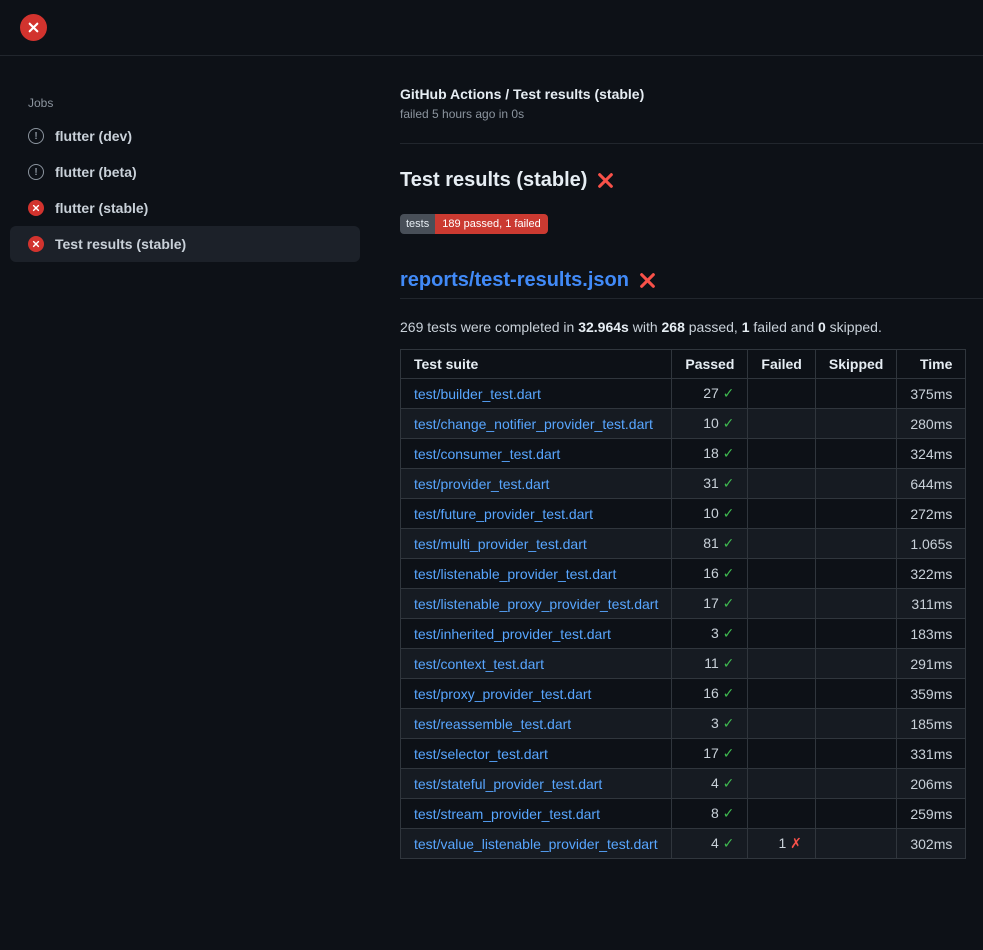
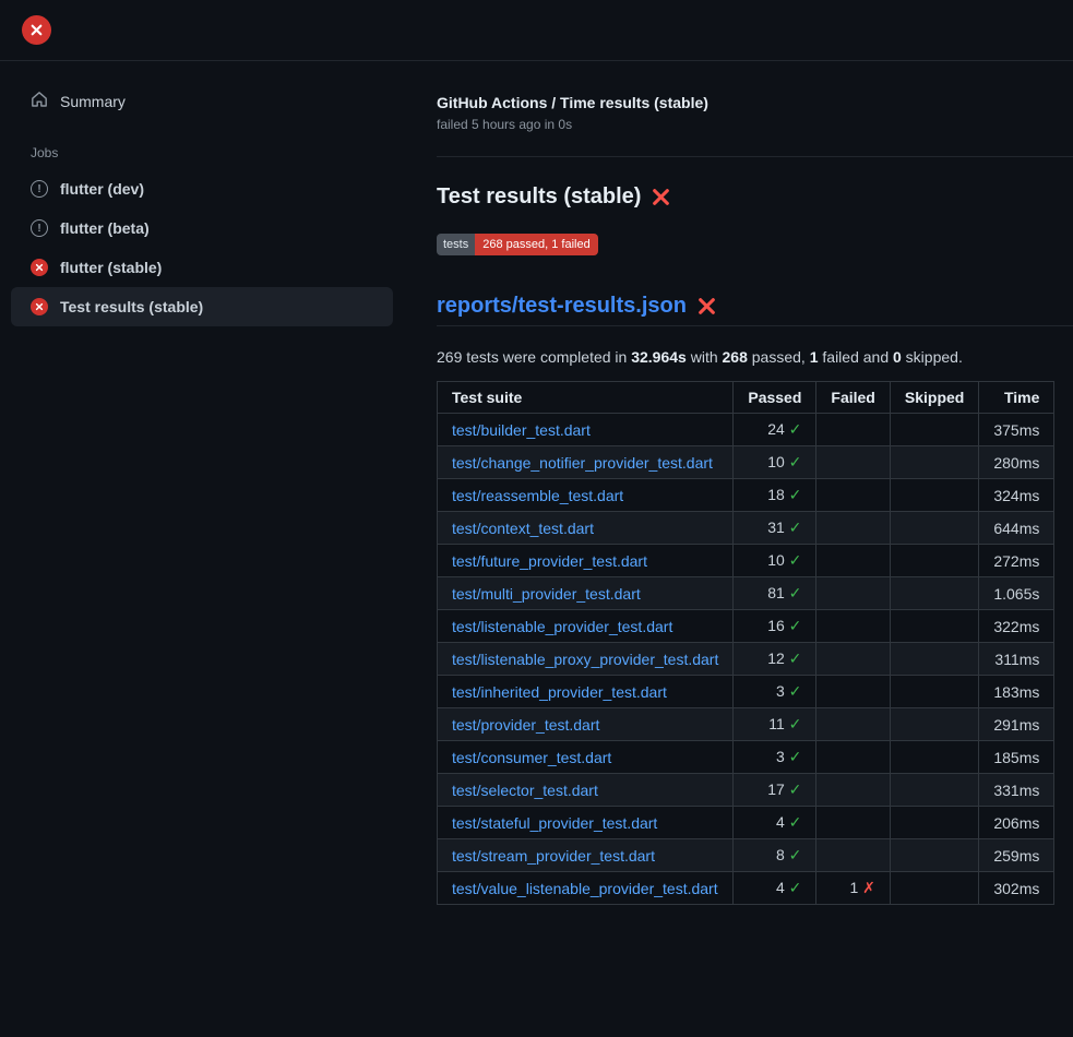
+ Summary
  Jobs
  !
  flutter (dev)
  !
  flutter (beta)
  flutter (stable)
  Test results (stable)
- GitHub Actions / Test results (stable)
+ GitHub Actions / Time results (stable)
  failed 5 hours ago in 0s
  Test results (stable)
  tests
- 189 passed, 1 failed
+ 268 passed, 1 failed
  reports/test-results.json
  269 tests were completed in 32.964s with 268 passed, 1 failed and 0 skipped.
  Test suite	Passed	Failed	Skipped	Time
- test/builder_test.dart	27 ✓			375ms
+ test/builder_test.dart	24 ✓			375ms
  test/change_notifier_provider_test.dart	10 ✓			280ms
- test/consumer_test.dart	18 ✓			324ms
+ test/reassemble_test.dart	18 ✓			324ms
- test/provider_test.dart	31 ✓			644ms
+ test/context_test.dart	31 ✓			644ms
  test/future_provider_test.dart	10 ✓			272ms
  test/multi_provider_test.dart	81 ✓			1.065s
  test/listenable_provider_test.dart	16 ✓			322ms
- test/listenable_proxy_provider_test.dart	17 ✓			311ms
+ test/listenable_proxy_provider_test.dart	12 ✓			311ms
  test/inherited_provider_test.dart	3 ✓			183ms
- test/context_test.dart	11 ✓			291ms
+ test/provider_test.dart	11 ✓			291ms
- test/proxy_provider_test.dart	16 ✓			359ms
- test/reassemble_test.dart	3 ✓			185ms
+ test/consumer_test.dart	3 ✓			185ms
  test/selector_test.dart	17 ✓			331ms
  test/stateful_provider_test.dart	4 ✓			206ms
  test/stream_provider_test.dart	8 ✓			259ms
  test/value_listenable_provider_test.dart	4 ✓	1 ✗		302ms
